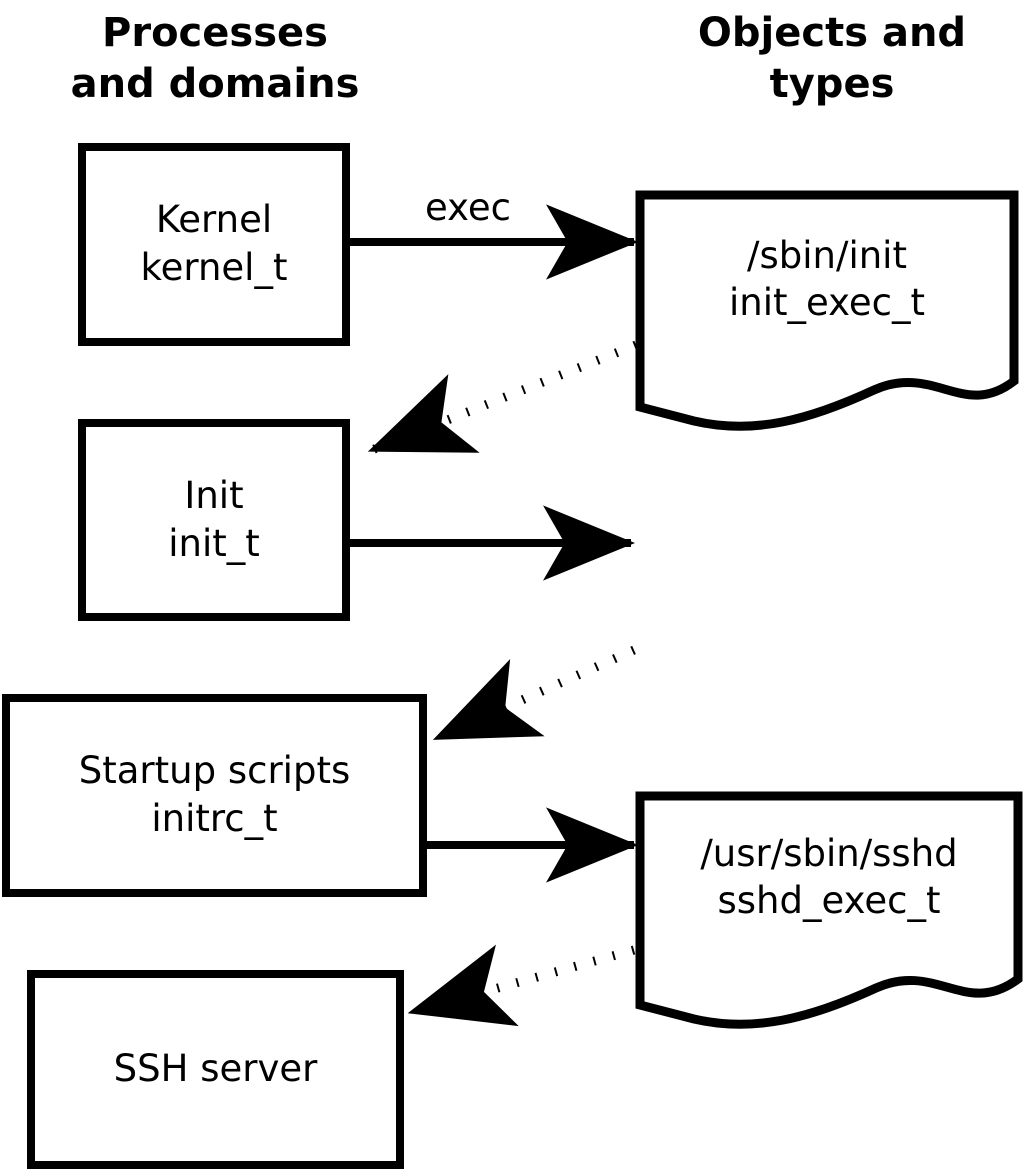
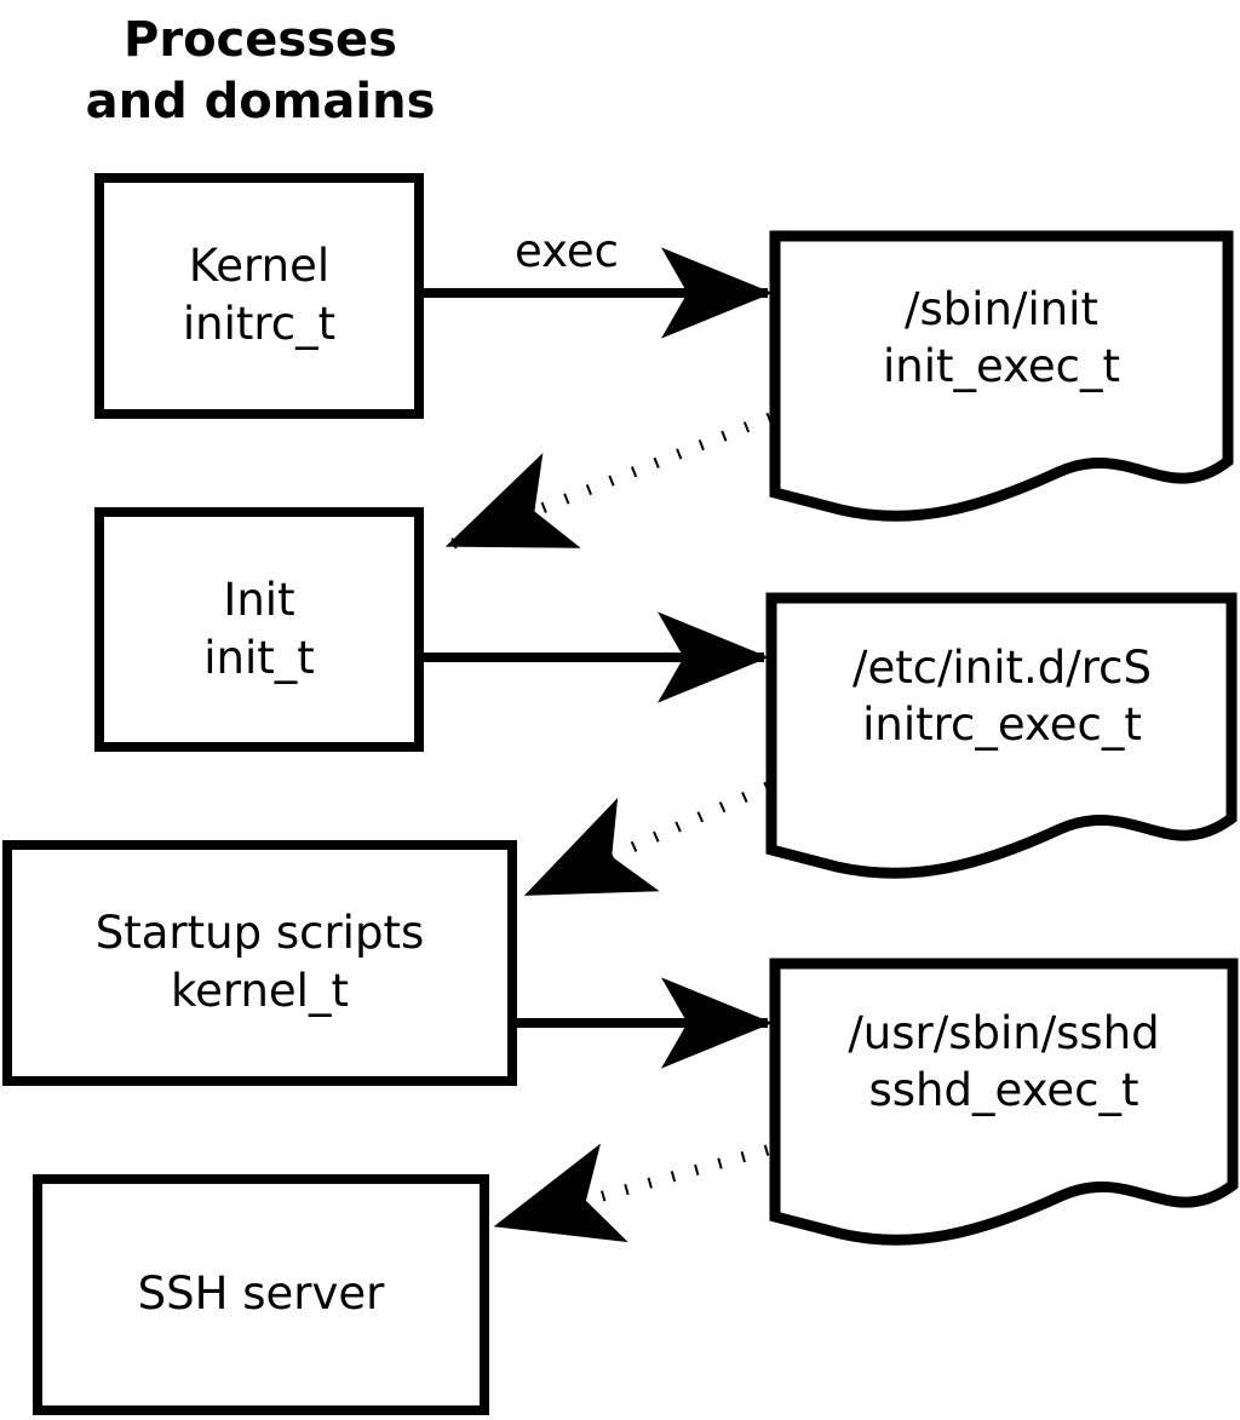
  Processes
  and domains
- Objects and
- types
  exec
  Kernel
- kernel_t
+ initrc_t
  Init
  init_t
  Startup scripts
- initrc_t
+ kernel_t
  SSH server
  /sbin/init
  init_exec_t
+ /etc/init.d/rcS
+ initrc_exec_t
  /usr/sbin/sshd
  sshd_exec_t
